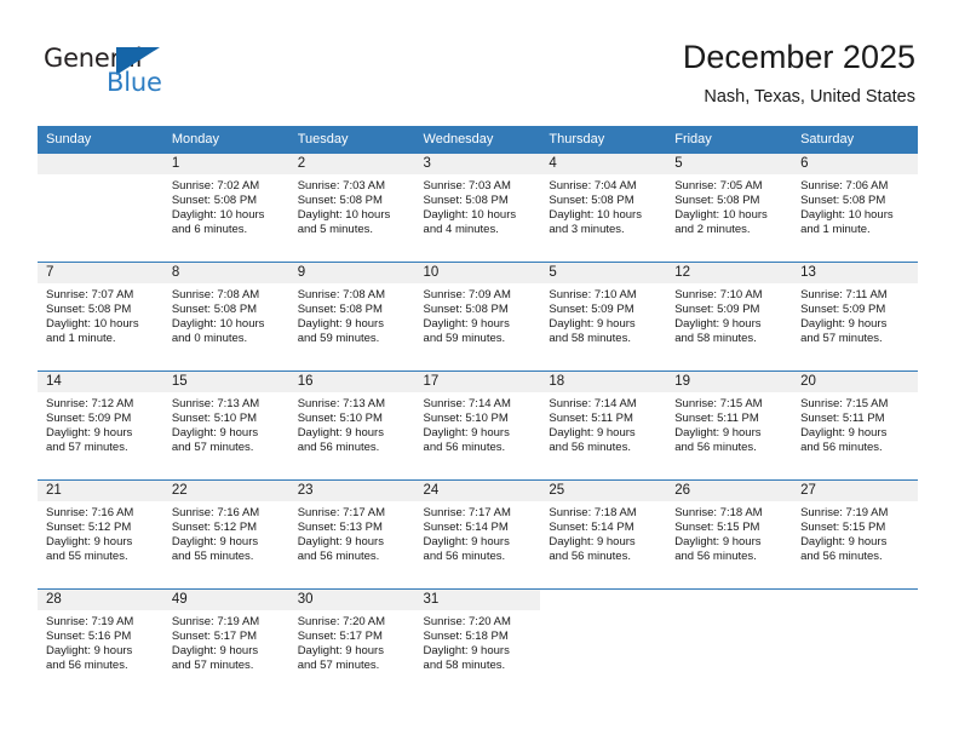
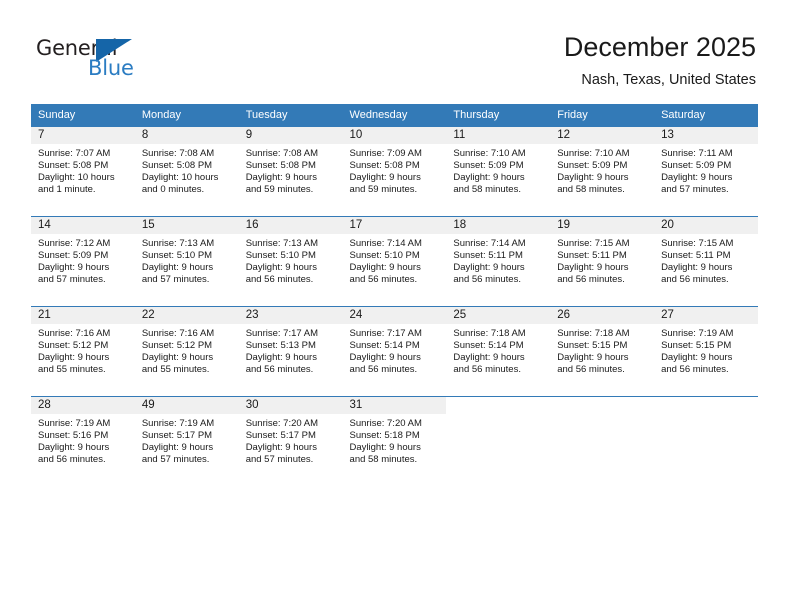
  General
  Blue
  December 2025
  Nash, Texas, United States
  Sunday	Monday	Tuesday	Wednesday	Thursday	Friday	Saturday
- 	1Sunrise: 7:02 AMSunset: 5:08 PMDaylight: 10 hoursand 6 minutes.	2Sunrise: 7:03 AMSunset: 5:08 PMDaylight: 10 hoursand 5 minutes.	3Sunrise: 7:03 AMSunset: 5:08 PMDaylight: 10 hoursand 4 minutes.	4Sunrise: 7:04 AMSunset: 5:08 PMDaylight: 10 hoursand 3 minutes.	5Sunrise: 7:05 AMSunset: 5:08 PMDaylight: 10 hoursand 2 minutes.	6Sunrise: 7:06 AMSunset: 5:08 PMDaylight: 10 hoursand 1 minute.
- 7Sunrise: 7:07 AMSunset: 5:08 PMDaylight: 10 hoursand 1 minute.	8Sunrise: 7:08 AMSunset: 5:08 PMDaylight: 10 hoursand 0 minutes.	9Sunrise: 7:08 AMSunset: 5:08 PMDaylight: 9 hoursand 59 minutes.	10Sunrise: 7:09 AMSunset: 5:08 PMDaylight: 9 hoursand 59 minutes.	5Sunrise: 7:10 AMSunset: 5:09 PMDaylight: 9 hoursand 58 minutes.	12Sunrise: 7:10 AMSunset: 5:09 PMDaylight: 9 hoursand 58 minutes.	13Sunrise: 7:11 AMSunset: 5:09 PMDaylight: 9 hoursand 57 minutes.
+ 7Sunrise: 7:07 AMSunset: 5:08 PMDaylight: 10 hoursand 1 minute.	8Sunrise: 7:08 AMSunset: 5:08 PMDaylight: 10 hoursand 0 minutes.	9Sunrise: 7:08 AMSunset: 5:08 PMDaylight: 9 hoursand 59 minutes.	10Sunrise: 7:09 AMSunset: 5:08 PMDaylight: 9 hoursand 59 minutes.	11Sunrise: 7:10 AMSunset: 5:09 PMDaylight: 9 hoursand 58 minutes.	12Sunrise: 7:10 AMSunset: 5:09 PMDaylight: 9 hoursand 58 minutes.	13Sunrise: 7:11 AMSunset: 5:09 PMDaylight: 9 hoursand 57 minutes.
  14Sunrise: 7:12 AMSunset: 5:09 PMDaylight: 9 hoursand 57 minutes.	15Sunrise: 7:13 AMSunset: 5:10 PMDaylight: 9 hoursand 57 minutes.	16Sunrise: 7:13 AMSunset: 5:10 PMDaylight: 9 hoursand 56 minutes.	17Sunrise: 7:14 AMSunset: 5:10 PMDaylight: 9 hoursand 56 minutes.	18Sunrise: 7:14 AMSunset: 5:11 PMDaylight: 9 hoursand 56 minutes.	19Sunrise: 7:15 AMSunset: 5:11 PMDaylight: 9 hoursand 56 minutes.	20Sunrise: 7:15 AMSunset: 5:11 PMDaylight: 9 hoursand 56 minutes.
  21Sunrise: 7:16 AMSunset: 5:12 PMDaylight: 9 hoursand 55 minutes.	22Sunrise: 7:16 AMSunset: 5:12 PMDaylight: 9 hoursand 55 minutes.	23Sunrise: 7:17 AMSunset: 5:13 PMDaylight: 9 hoursand 56 minutes.	24Sunrise: 7:17 AMSunset: 5:14 PMDaylight: 9 hoursand 56 minutes.	25Sunrise: 7:18 AMSunset: 5:14 PMDaylight: 9 hoursand 56 minutes.	26Sunrise: 7:18 AMSunset: 5:15 PMDaylight: 9 hoursand 56 minutes.	27Sunrise: 7:19 AMSunset: 5:15 PMDaylight: 9 hoursand 56 minutes.
  28Sunrise: 7:19 AMSunset: 5:16 PMDaylight: 9 hoursand 56 minutes.	49Sunrise: 7:19 AMSunset: 5:17 PMDaylight: 9 hoursand 57 minutes.	30Sunrise: 7:20 AMSunset: 5:17 PMDaylight: 9 hoursand 57 minutes.	31Sunrise: 7:20 AMSunset: 5:18 PMDaylight: 9 hoursand 58 minutes.
